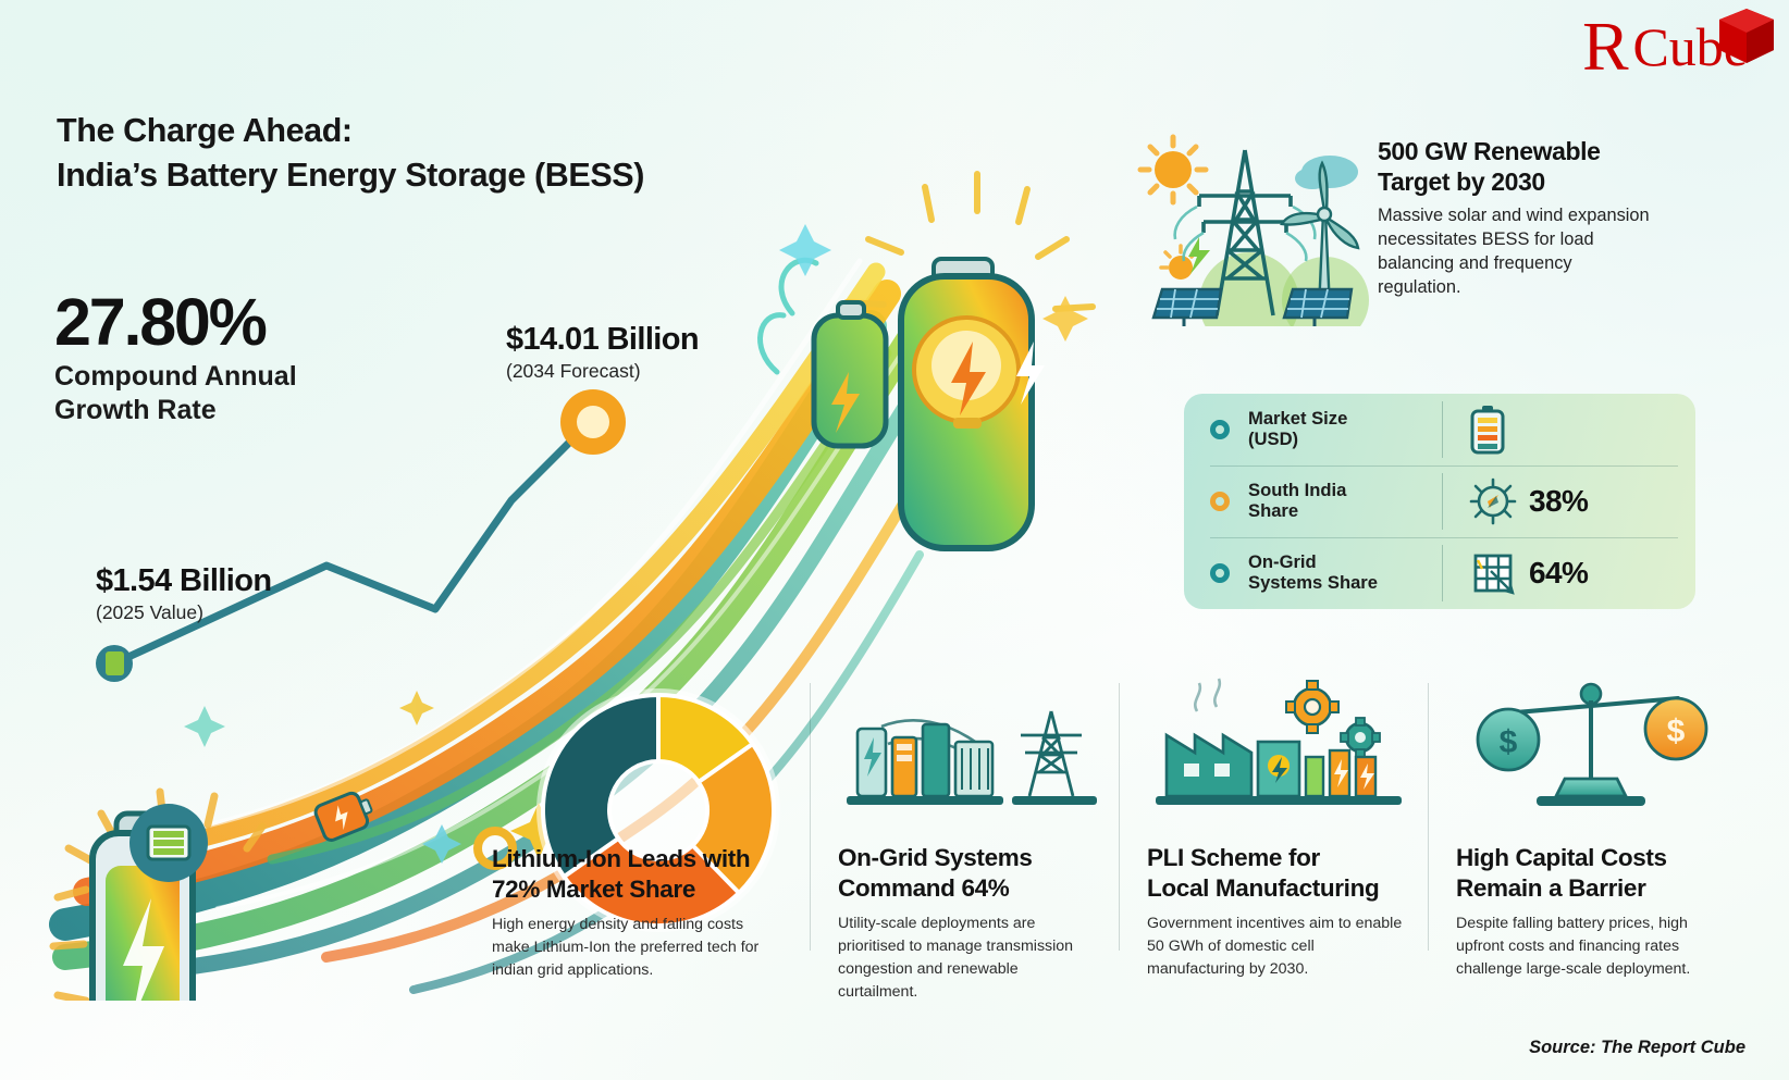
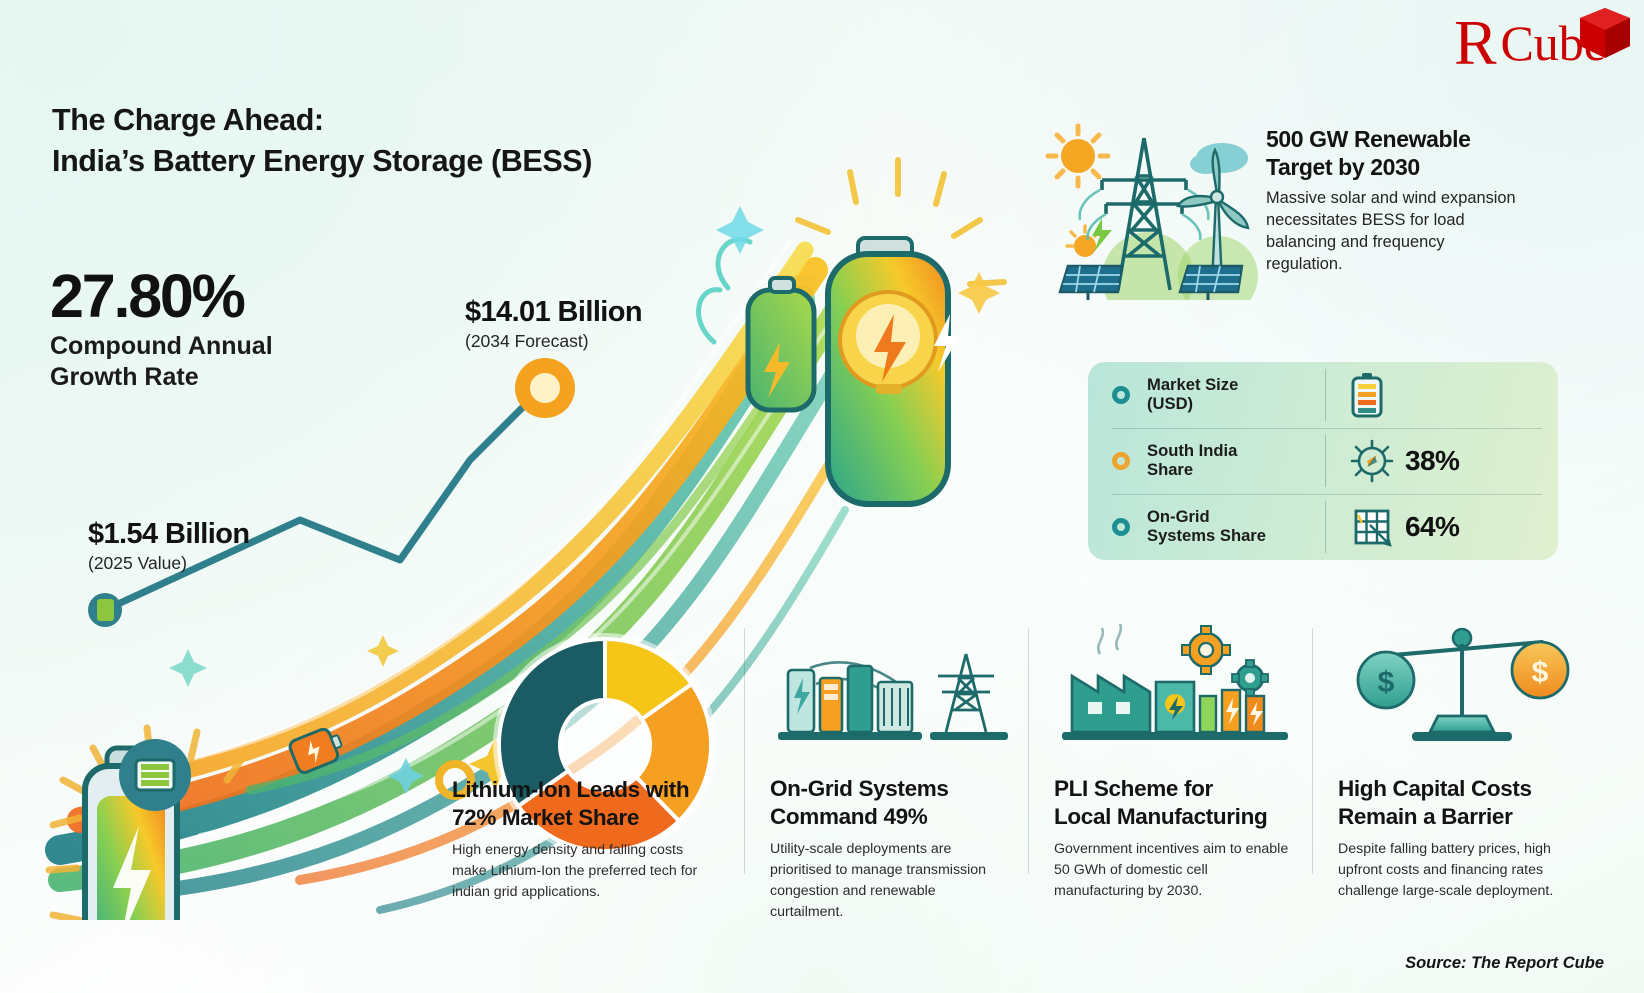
  Cub
  The Charge Ahead:
  India’s Battery Energy Storage (BESS)
  27.80%
  Compound Annual
  Growth Rate
  $14.01 Billion
  (2034 Forecast)
  $1.54 Billion
  (2025 Value)
  Lithium-Ion Leads with
  72% Market Share
  High energy density and falling costs make Lithium-Ion the preferred tech for indian grid applications.
  500 GW Renewable
  Target by 2030
  Massive solar and wind expansion necessitates BESS for load balancing and frequency regulation.
  Market Size
  (USD)
  South India
  Share
  38%
  On-Grid
  Systems Share
  64%
  On-Grid Systems
- Command 64%
+ Command 49%
  Utility-scale deployments are prioritised to manage transmission congestion and renewable curtailment.
  PLI Scheme for
  Local Manufacturing
  Government incentives aim to enable 50 GWh of domestic cell manufacturing by 2030.
  $
  $
  High Capital Costs
  Remain a Barrier
  Despite falling battery prices, high upfront costs and financing rates challenge large-scale deployment.
  Source: The Report Cube
